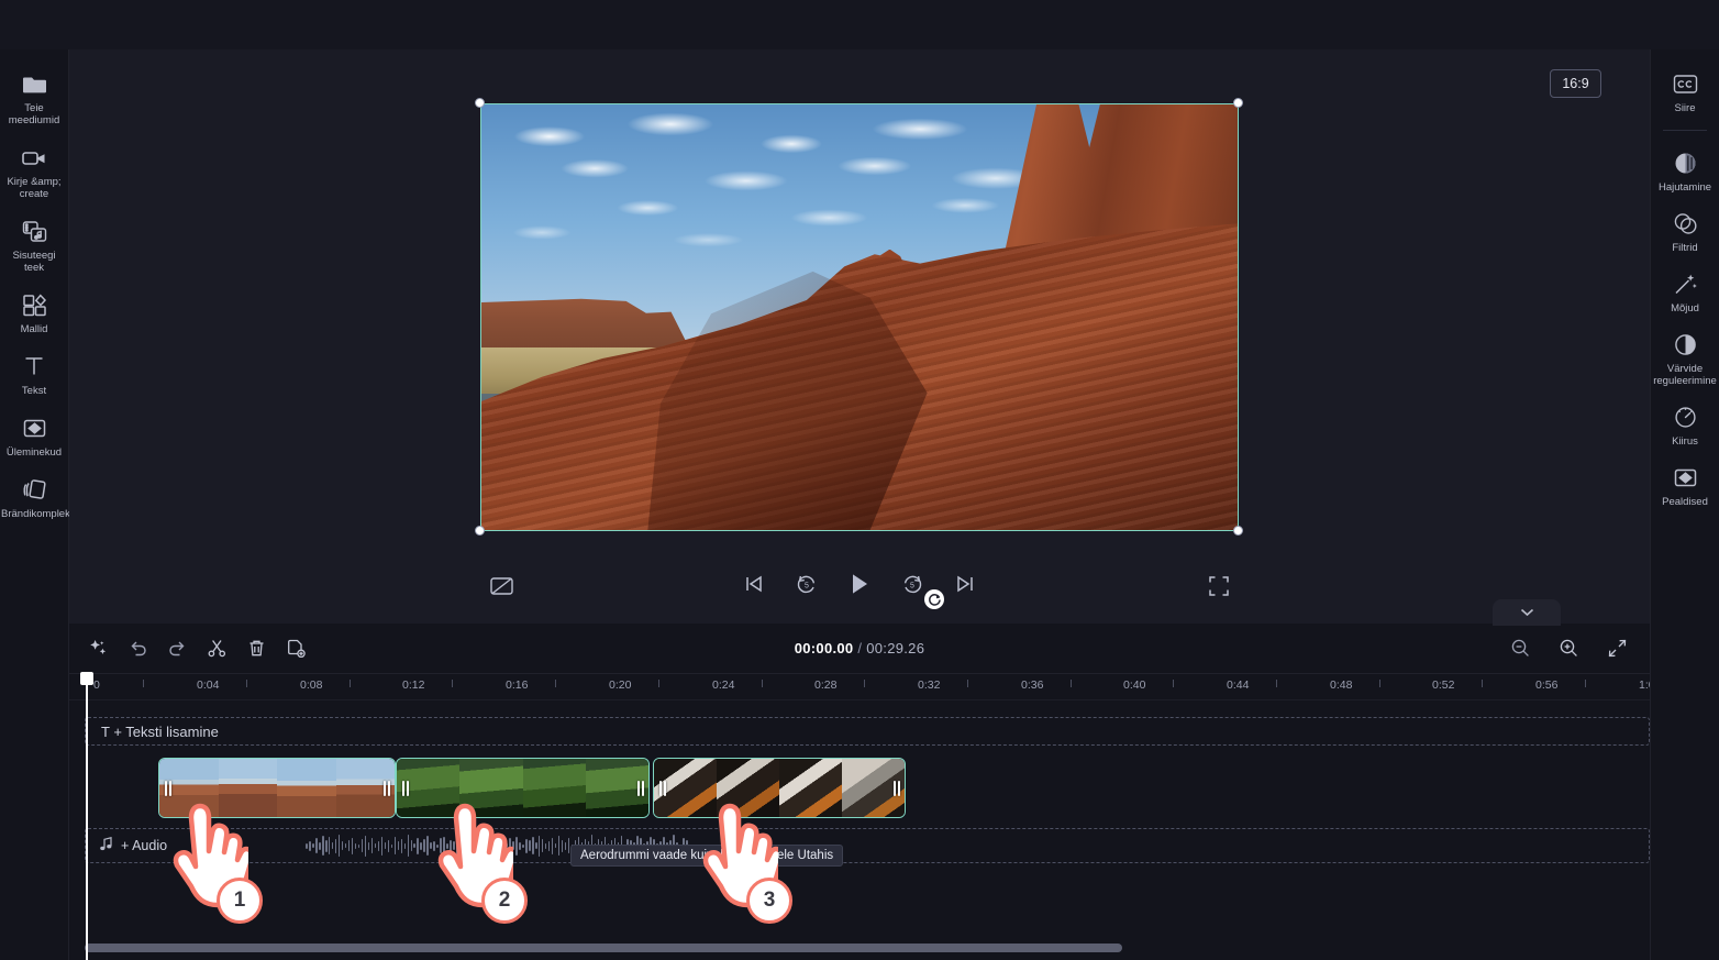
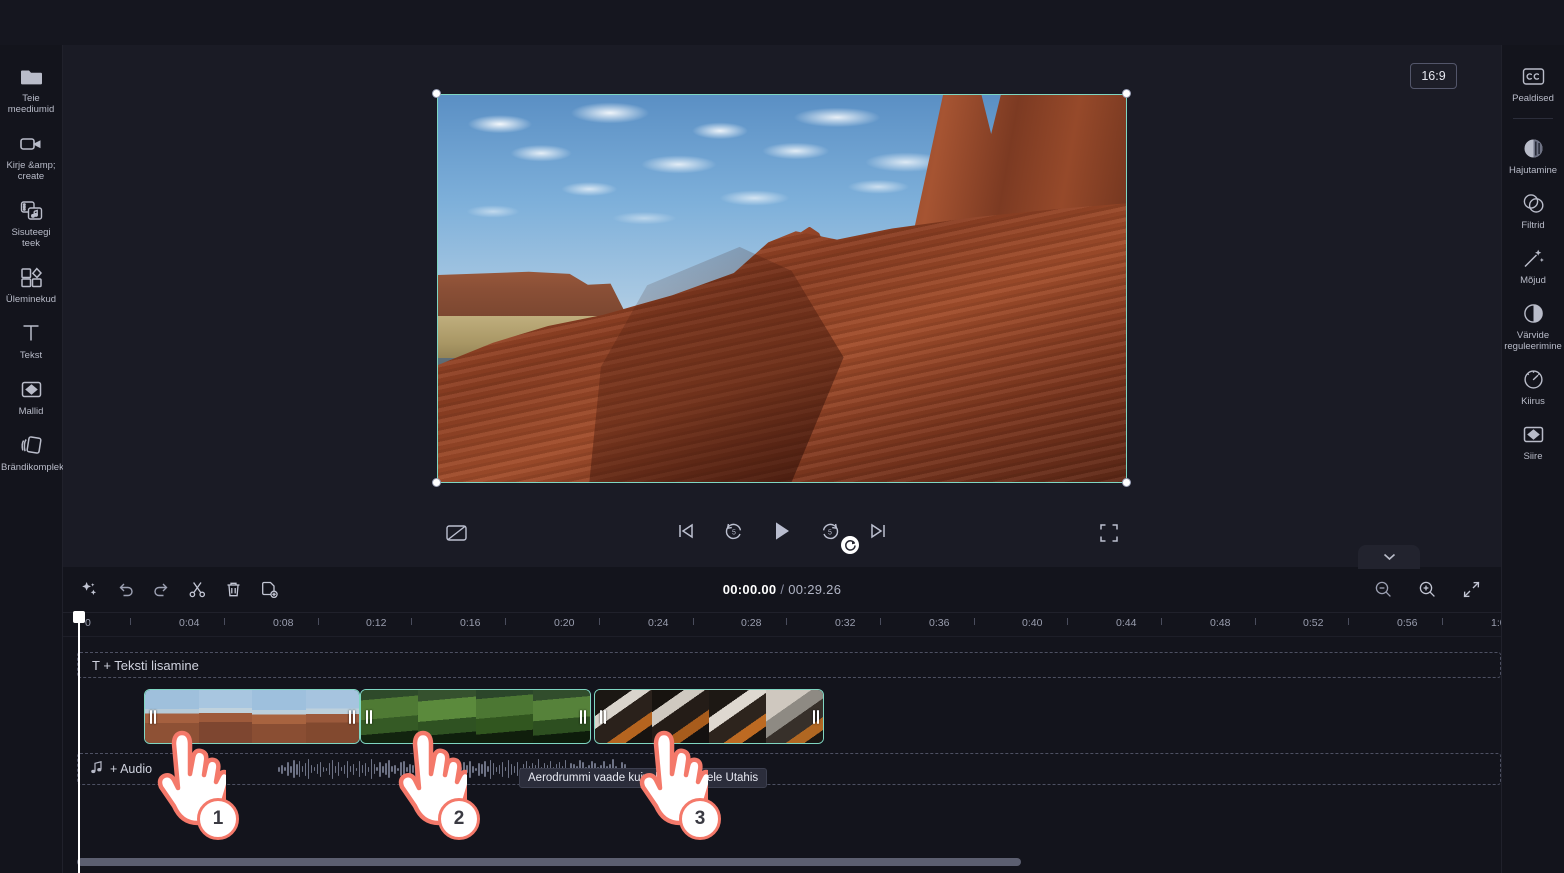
  Teie meediumid
  Kirje &amp; create
  Sisuteegi teek
- Mallid
+ Üleminekud
  Tekst
- Üleminekud
+ Mallid
  Brändikomplek
- Siire
+ Pealdised
  Hajutamine
  Filtrid
  Mõjud
  Värvide reguleerimine
  Kiirus
- Pealdised
+ Siire
  16:9
  00:00.00 / 00:29.26
  0
  0:04
  0:08
  0:12
  0:16
  0:20
  0:24
  0:28
  0:32
  0:36
  0:40
  0:44
  0:48
  0:52
  0:56
  T + Teksti lisamine
  + Audio
  1
  2
  3
